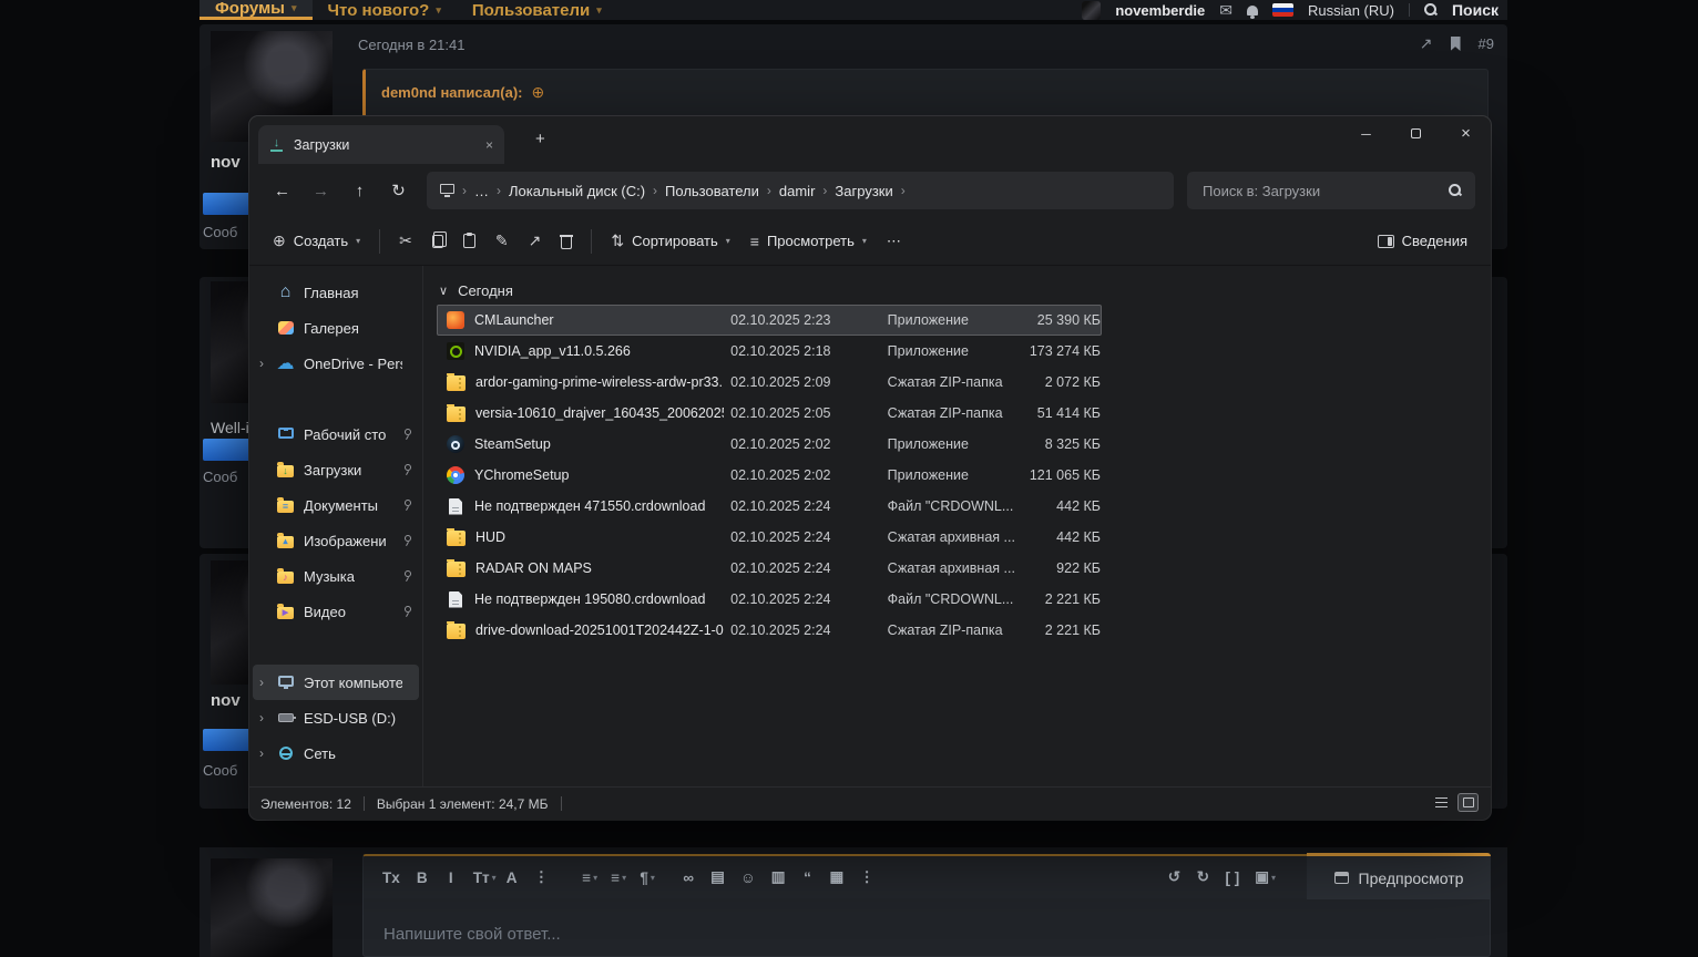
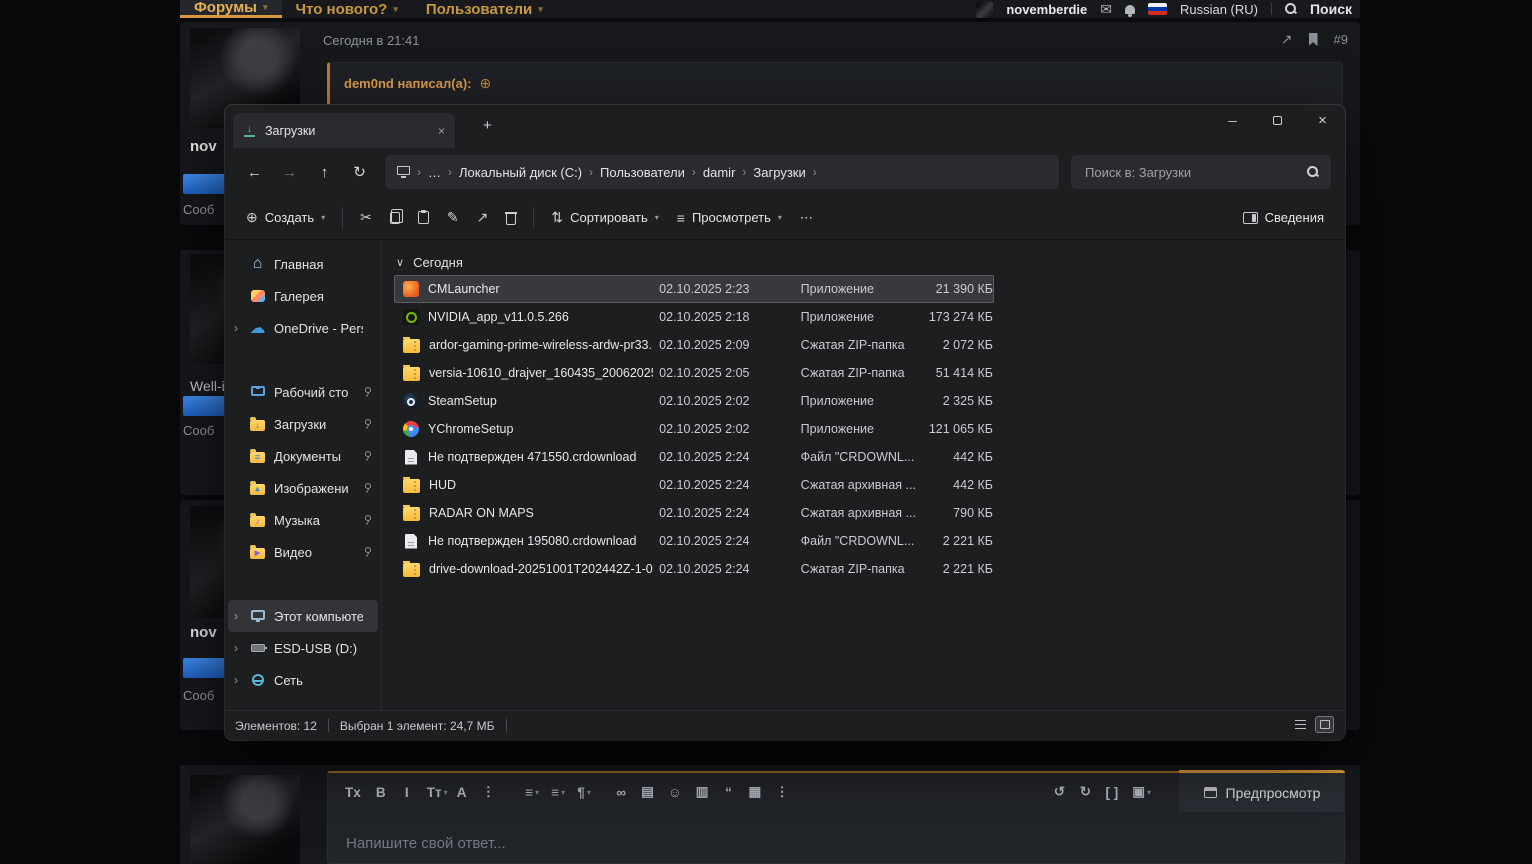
  Форумы
  ▾
  Что нового?
  ▾
  Пользователи
  ▾
  novemberdie
  ✉
  Russian (RU)
  Поиск
  Сегодня в 21:41
  ↗
  #9
  dem0nd написал(а):
  ⊕
  nov
  Сооб
  Well-i
  Сооб
  nov
  Сооб
  Tx
  B
  I
  Tт
  ▾
  A
  ⋮
  ≡
  ▾
  ≡
  ▾
  ¶
  ▾
  ∞
  ▤
  ☺
  ▥
  “
  ▦
  ⋮
  ↺
  ↻
  [ ]
  ▣
  ▾
  Предпросмотр
  Напишите свой ответ...
  ↓
  Загрузки
  ×
  +
  ─
  ×
  ←
  →
  ↑
  ↻
  ›
  …
  ›
  Локальный диск (C:)
  ›
  Пользователи
  ›
  damir
  ›
  Загрузки
  ›
  Поиск в: Загрузки
  ⊕
  Создать
  ▾
  ✂
  ✎
  ↗
  ⇅
  Сортировать
  ▾
  ≡
  Просмотреть
  ▾
  ⋯
  Сведения
  Главная
  Галерея
  ›
  OneDrive - Per
  Рабочий сто
  Загрузки
  Документы
  Изображени
  Музыка
  Видео
  ›
  Этот компьюте
  ›
  ESD-USB (D:)
  ›
  Сеть
  ∨
  Сегодня
  CMLauncher
  02.10.2025 2:23
  Приложение
- 25 390 КБ
+ 21 390 КБ
  NVIDIA_app_v11.0.5.266
  02.10.2025 2:18
  Приложение
  173 274 КБ
  ardor-gaming-prime-wireless-ardw-pr33.
  02.10.2025 2:09
  Сжатая ZIP-папка
  2 072 КБ
  versia-10610_drajver_160435_2006202
  02.10.2025 2:05
  Сжатая ZIP-папка
  51 414 КБ
  SteamSetup
  02.10.2025 2:02
  Приложение
- 8 325 КБ
+ 2 325 КБ
  YChromeSetup
  02.10.2025 2:02
  Приложение
  121 065 КБ
  Не подтвержден 471550.crdownload
  02.10.2025 2:24
  Файл "CRDOWNL...
  442 КБ
  HUD
  02.10.2025 2:24
  Сжатая архивная ...
  442 КБ
  RADAR ON MAPS
  02.10.2025 2:24
  Сжатая архивная ...
- 922 КБ
+ 790 КБ
  Не подтвержден 195080.crdownload
  02.10.2025 2:24
  Файл "CRDOWNL...
  2 221 КБ
  drive-download-20251001T202442Z-1-0
  02.10.2025 2:24
  Сжатая ZIP-папка
  2 221 КБ
  Элементов: 12
  Выбран 1 элемент: 24,7 МБ
